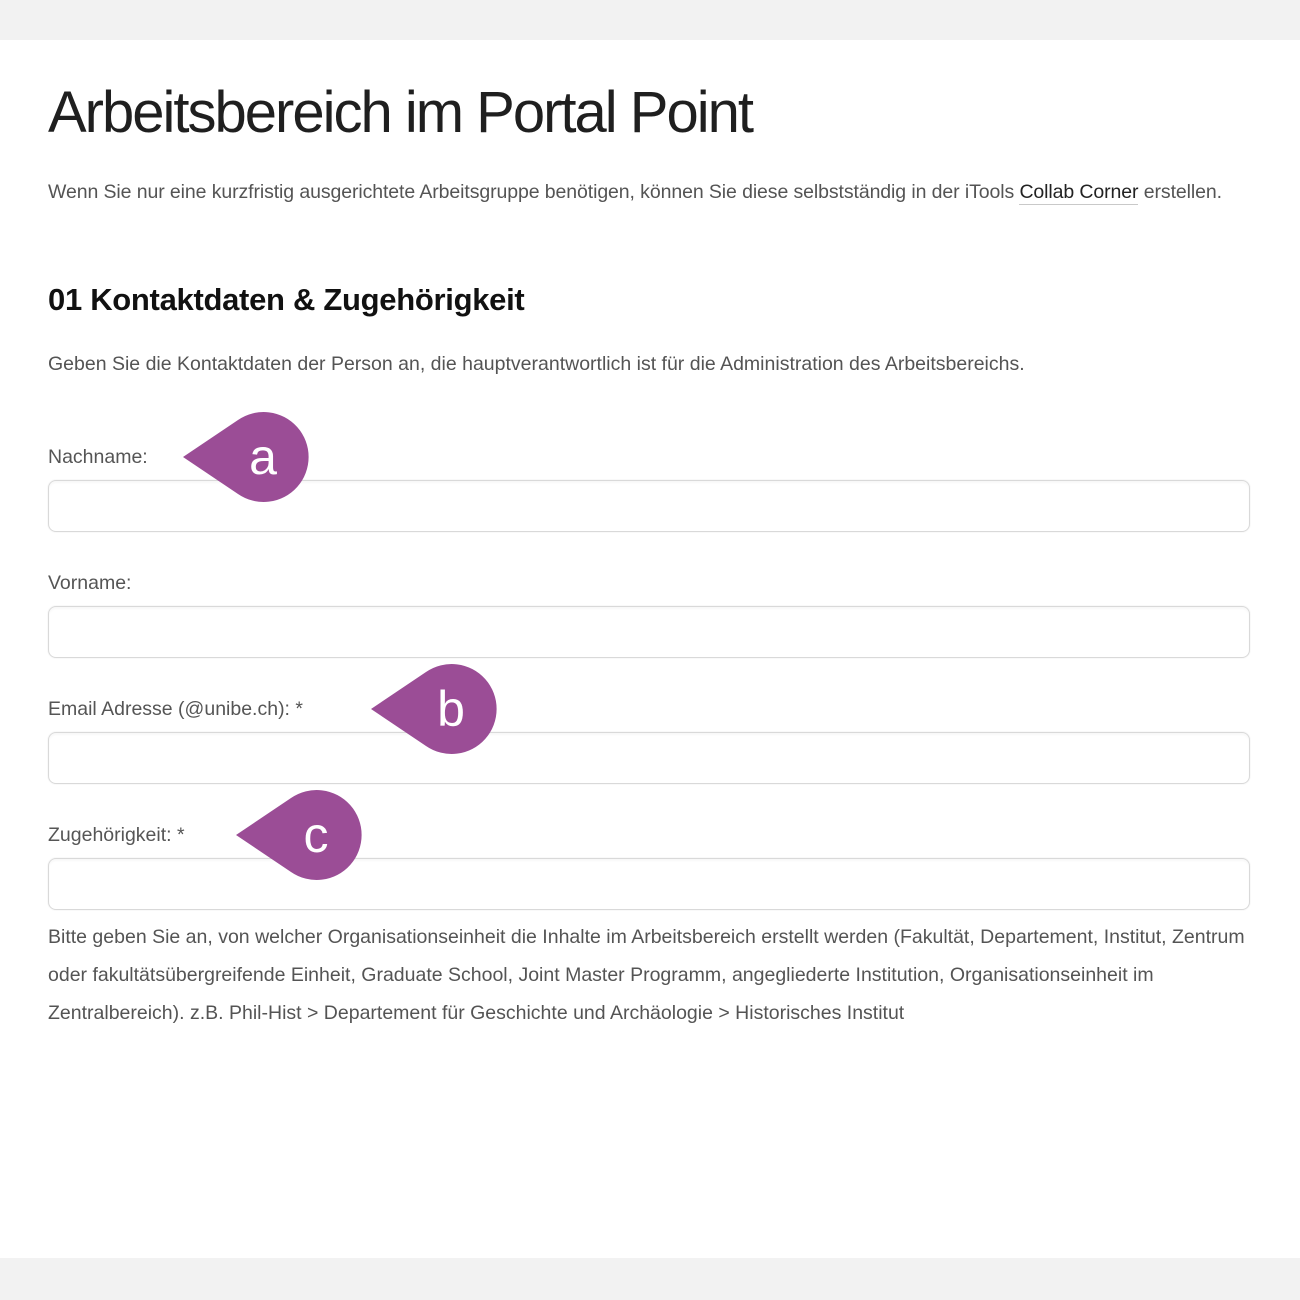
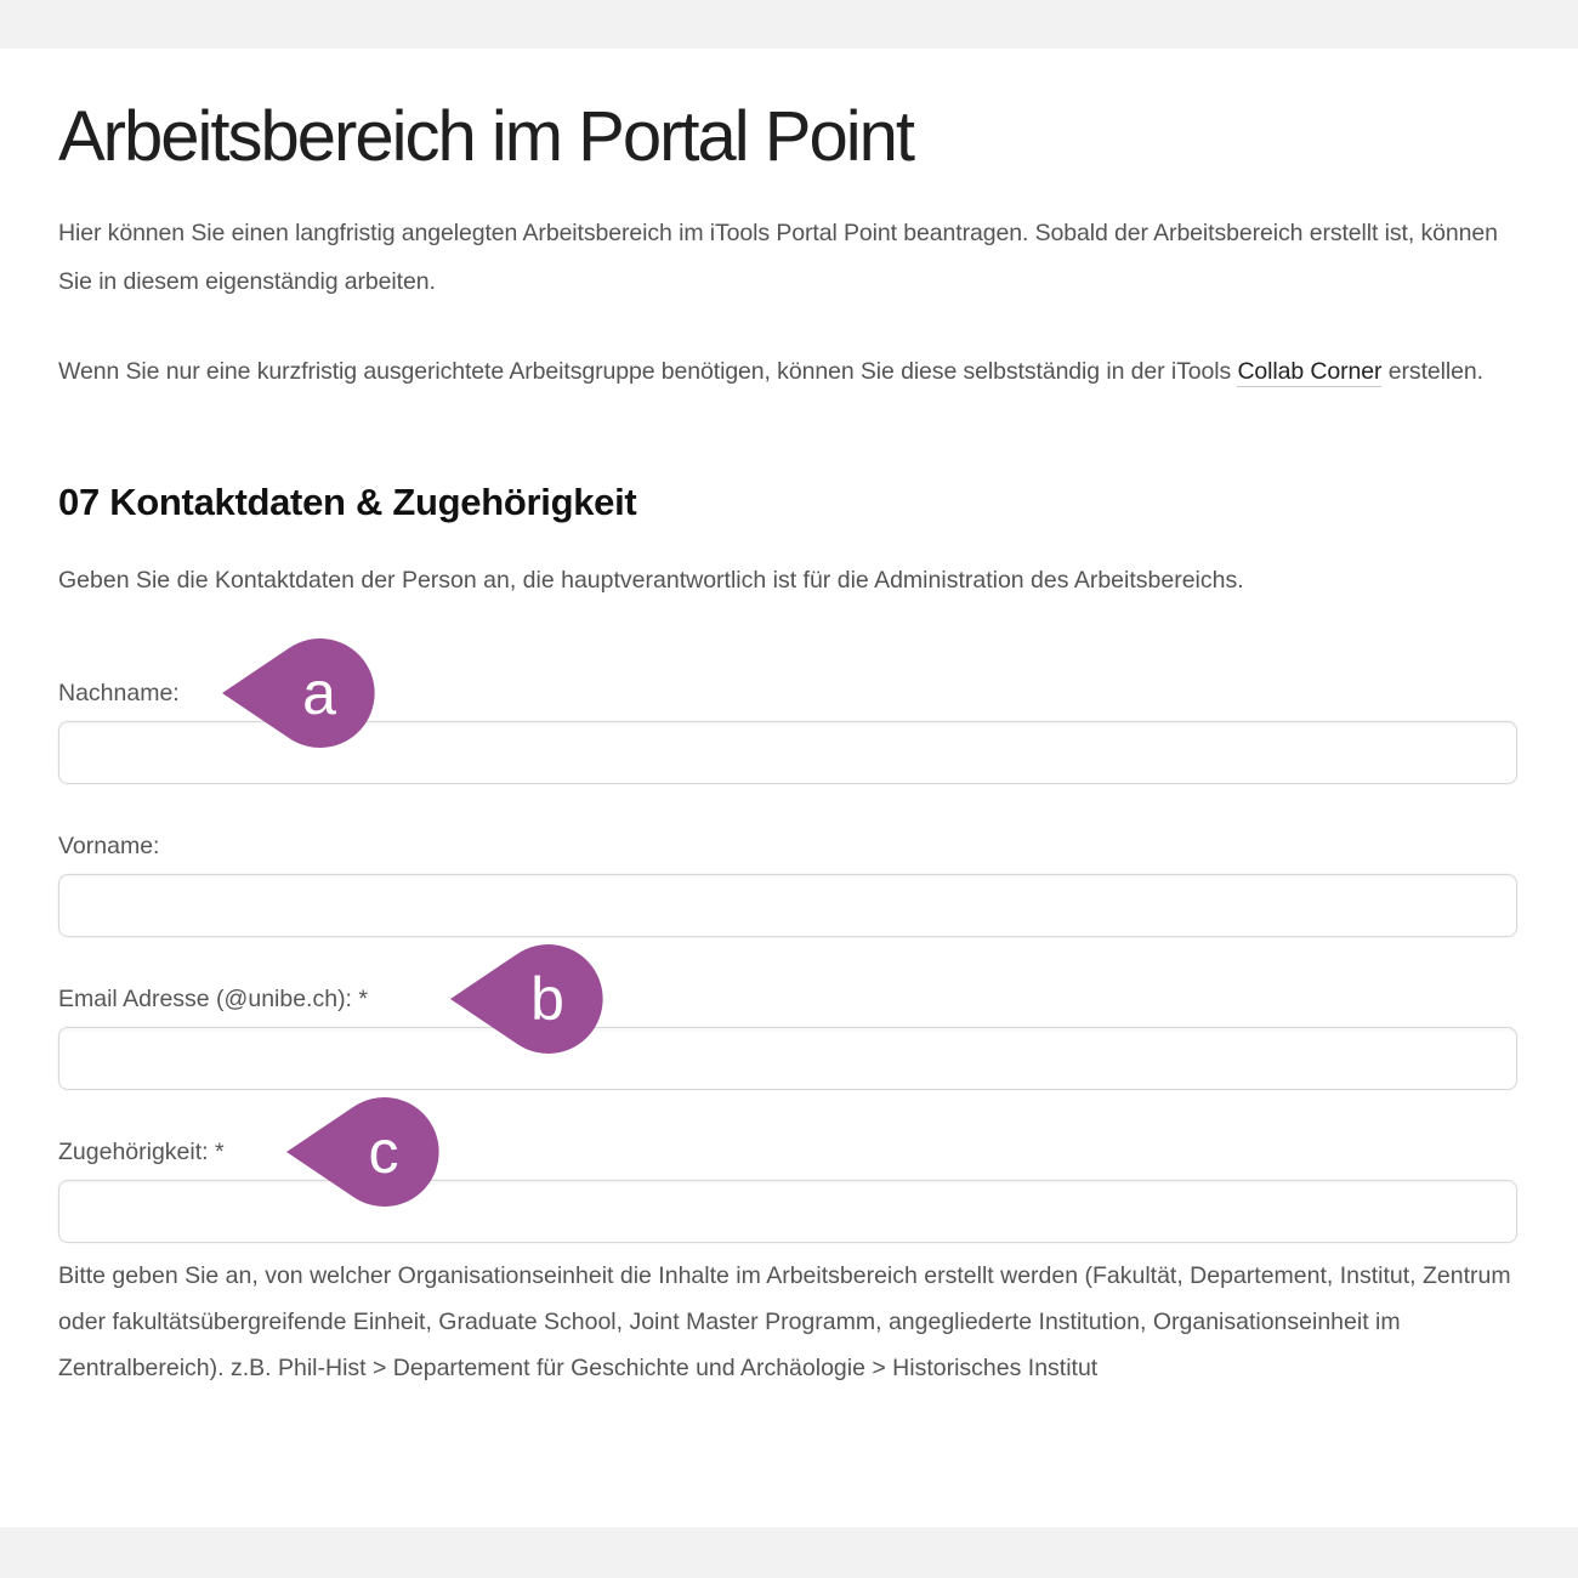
  Arbeitsbereich im Portal Point
+ Hier können Sie einen langfristig angelegten Arbeitsbereich im iTools Portal Point beantragen. Sobald der Arbeitsbereich erstellt ist, können Sie in diesem eigenständig arbeiten.
  Wenn Sie nur eine kurzfristig ausgerichtete Arbeitsgruppe benötigen, können Sie diese selbstständig in der iTools Collab Corner erstellen.
- 01 Kontaktdaten & Zugehörigkeit
+ 07 Kontaktdaten & Zugehörigkeit
  Geben Sie die Kontaktdaten der Person an, die hauptverantwortlich ist für die Administration des Arbeitsbereichs.
  Nachname:
  a
  Vorname:
  Email Adresse (@unibe.ch): *
  b
  Zugehörigkeit: *
  c
  Bitte geben Sie an, von welcher Organisationseinheit die Inhalte im Arbeitsbereich erstellt werden (Fakultät, Departement, Institut, Zentrum oder fakultätsübergreifende Einheit, Graduate School, Joint Master Programm, angegliederte Institution, Organisationseinheit im Zentralbereich). z.B. Phil-Hist > Departement für Geschichte und Archäologie > Historisches Institut
